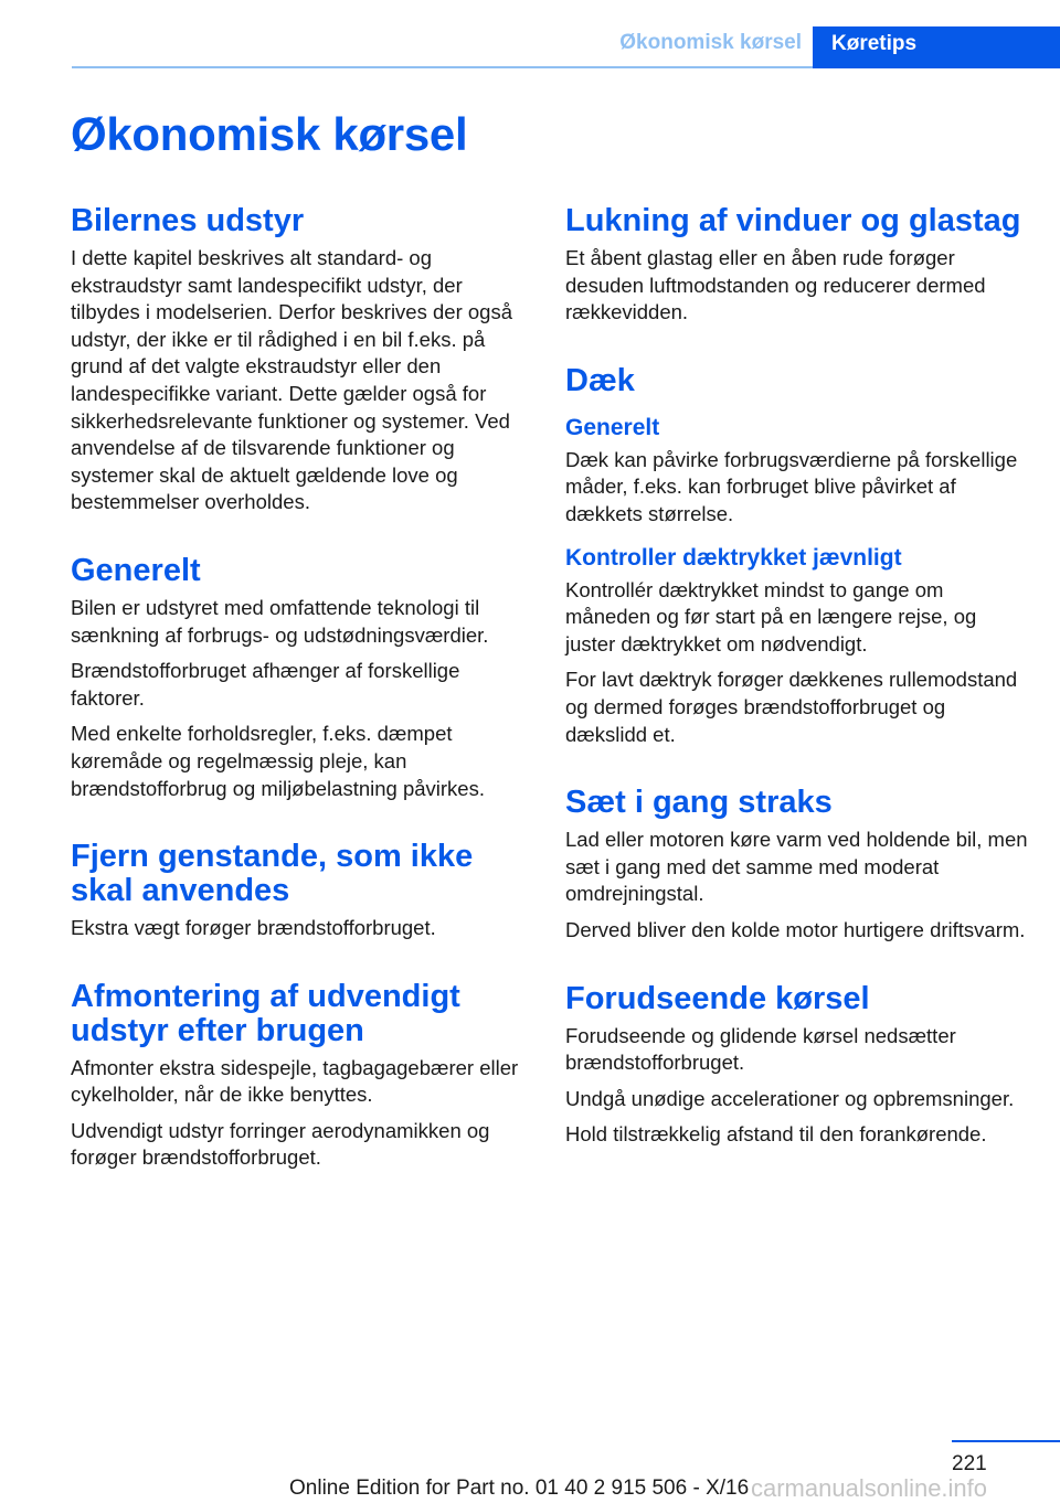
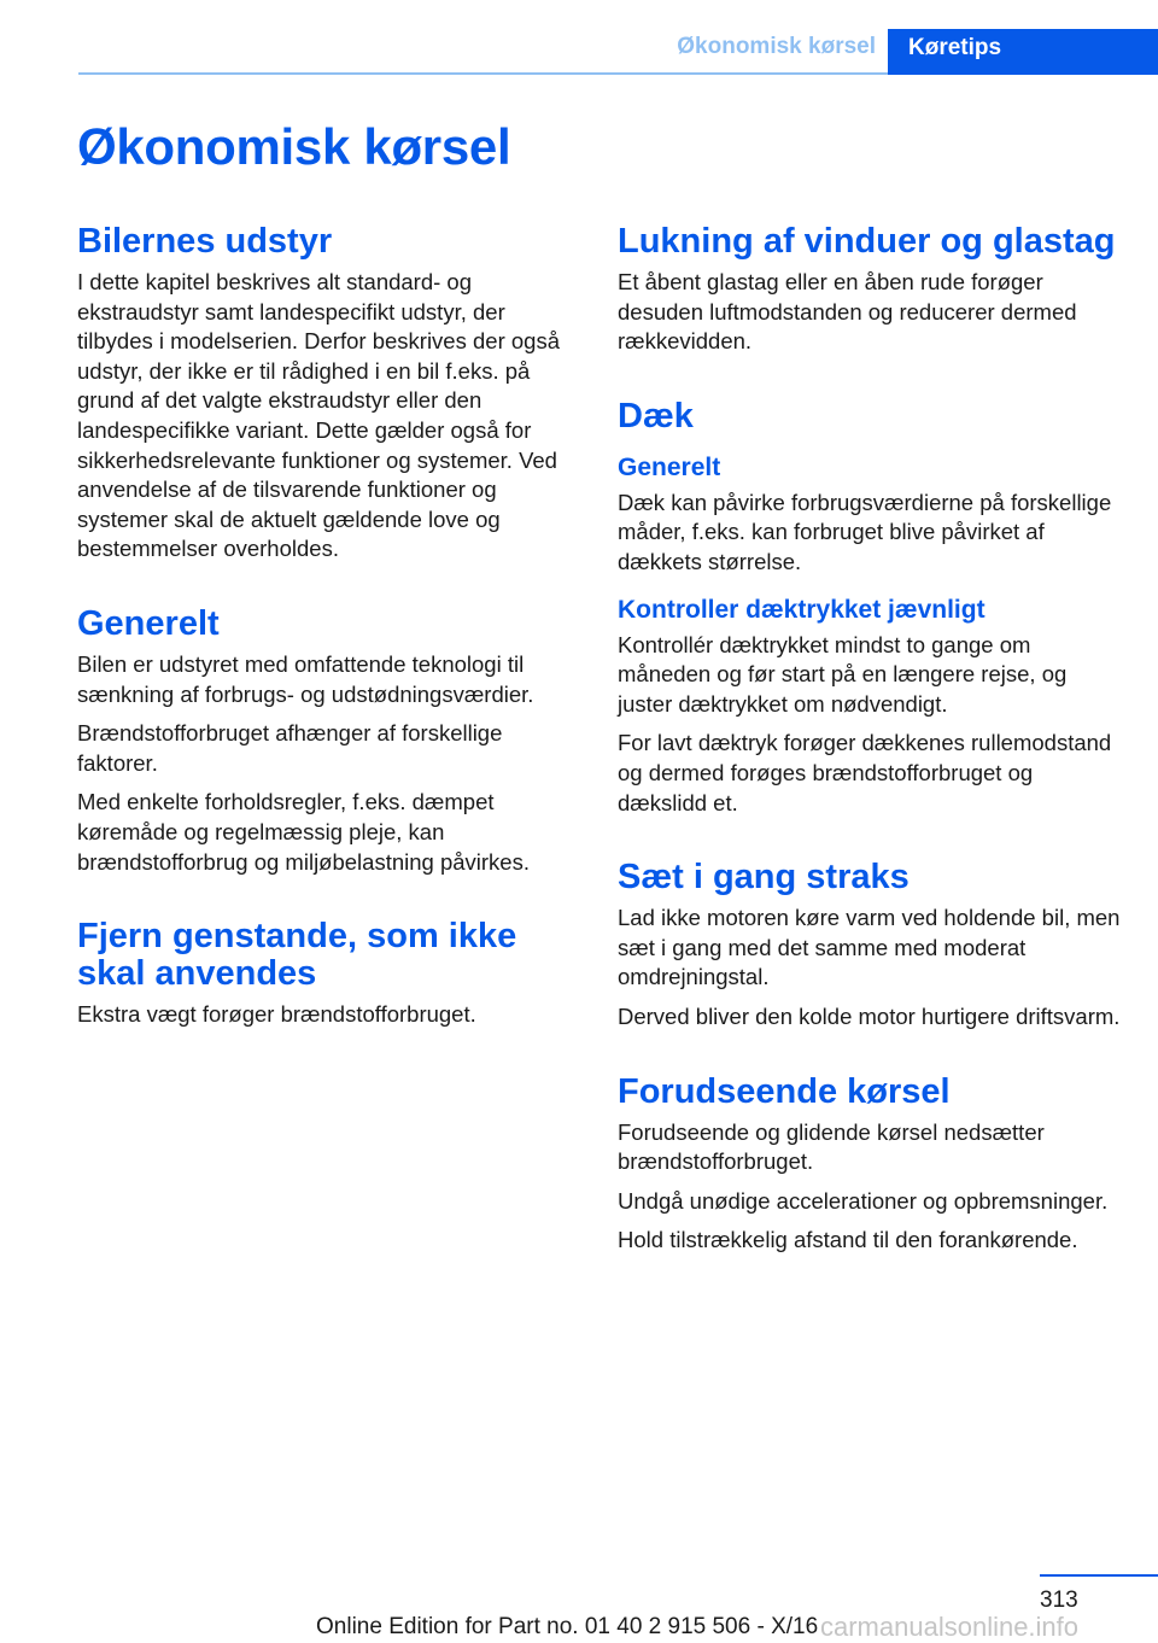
  Økonomisk kørsel
  Køretips
  Økonomisk kørsel
  Bilernes udstyr
  I dette kapitel beskrives alt standard- og ekstraudstyr samt landespecifikt udstyr, der tilbydes i modelserien. Derfor beskrives der også udstyr, der ikke er til rådighed i en bil f.eks. på grund af det valgte ekstraudstyr eller den landespecifikke variant. Dette gælder også for sikkerhedsrelevante funktioner og systemer. Ved anvendelse af de tilsvarende funktioner og systemer skal de aktuelt gældende love og bestemmelser overholdes.
  Generelt
  Bilen er udstyret med omfattende teknologi til sænkning af forbrugs- og udstødningsværdier.
  Brændstofforbruget afhænger af forskellige faktorer.
  Med enkelte forholdsregler, f.eks. dæmpet køremåde og regelmæssig pleje, kan brændstofforbrug og miljøbelastning påvirkes.
  Fjern genstande, som ikke skal anvendes
  Ekstra vægt forøger brændstofforbruget.
- Afmontering af udvendigt udstyr efter brugen
- Afmonter ekstra sidespejle, tagbagagebærer eller cykelholder, når de ikke benyttes.
- Udvendigt udstyr forringer aerodynamikken og forøger brændstofforbruget.
  Lukning af vinduer og glastag
  Et åbent glastag eller en åben rude forøger desuden luftmodstanden og reducerer dermed rækkevidden.
  Dæk
  Generelt
  Dæk kan påvirke forbrugsværdierne på forskellige måder, f.eks. kan forbruget blive påvirket af dækkets størrelse.
  Kontroller dæktrykket jævnligt
  Kontrollér dæktrykket mindst to gange om måneden og før start på en længere rejse, og juster dæktrykket om nødvendigt.
  For lavt dæktryk forøger dækkenes rullemodstand og dermed forøges brændstofforbruget og dækslidd et.
  Sæt i gang straks
- Lad eller motoren køre varm ved holdende bil, men sæt i gang med det samme med moderat omdrejningstal.
+ Lad ikke motoren køre varm ved holdende bil, men sæt i gang med det samme med moderat omdrejningstal.
  Derved bliver den kolde motor hurtigere driftsvarm.
  Forudseende kørsel
  Forudseende og glidende kørsel nedsætter brændstofforbruget.
  Undgå unødige accelerationer og opbremsninger.
  Hold tilstrækkelig afstand til den forankørende.
- 221
+ 313
  Online Edition for Part no. 01 40 2 915 506 - X/16
  carmanualsonline.info
